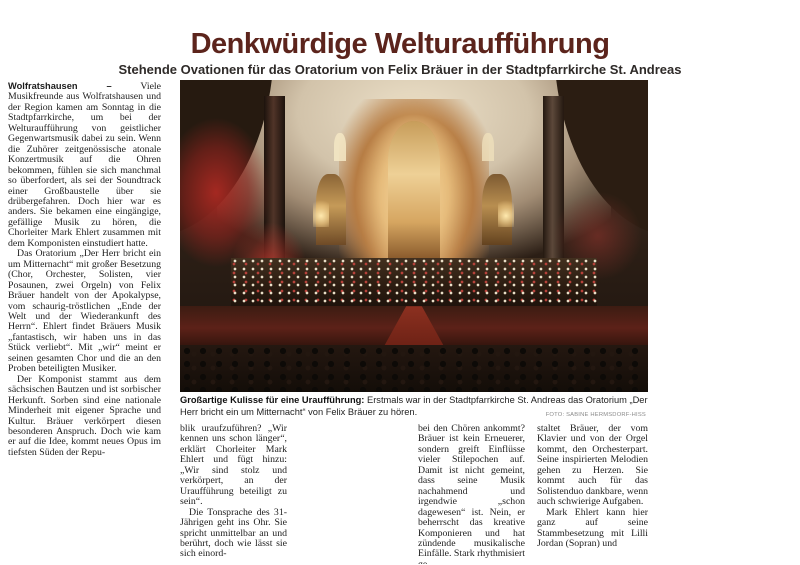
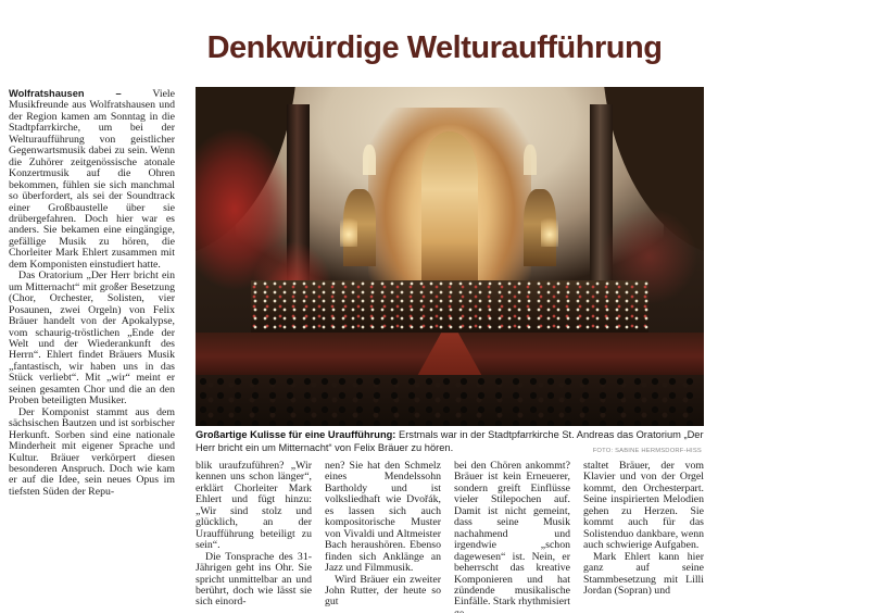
  Denkwürdige Welturaufführung
- Stehende Ovationen für das Oratorium von Felix Bräuer in der Stadtpfarrkirche St. Andreas
  Wolfratshausen – Viele Musikfreunde aus Wolfratshausen und der Region kamen am Sonntag in die Stadtpfarrkirche, um bei der Welturaufführung von geistlicher Gegenwartsmusik dabei zu sein. Wenn die Zuhörer zeitgenössische atonale Konzertmusik auf die Ohren bekommen, fühlen sie sich manchmal so überfordert, als sei der Soundtrack einer Großbaustelle über sie drübergefahren. Doch hier war es anders. Sie bekamen eine eingängige, gefällige Musik zu hören, die Chorleiter Mark Ehlert zusammen mit dem Komponisten einstudiert hatte.
  Das Oratorium „Der Herr bricht ein um Mitternacht“ mit großer Besetzung (Chor, Orchester, Solisten, vier Posaunen, zwei Orgeln) von Felix Bräuer handelt von der Apokalypse, vom schaurig-tröstlichen „Ende der Welt und der Wiederankunft des Herrn“. Ehlert findet Bräuers Musik „fantastisch, wir haben uns in das Stück verliebt“. Mit „wir“ meint er seinen gesamten Chor und die an den Proben beteiligten Musiker.
- Der Komponist stammt aus dem sächsischen Bautzen und ist sorbischer Herkunft. Sorben sind eine nationale Minderheit mit eigener Sprache und Kultur. Bräuer verkörpert diesen besonderen Anspruch. Doch wie kam er auf die Idee, kommt neues Opus im tiefsten Süden der Repu-
+ Der Komponist stammt aus dem sächsischen Bautzen und ist sorbischer Herkunft. Sorben sind eine nationale Minderheit mit eigener Sprache und Kultur. Bräuer verkörpert diesen besonderen Anspruch. Doch wie kam er auf die Idee, sein neues Opus im tiefsten Süden der Repu-
  Großartige Kulisse für eine Uraufführung: Erstmals war in der Stadtpfarrkirche St. Andreas das Oratorium „Der Herr bricht ein um Mitternacht“ von Felix Bräuer zu hören.
- blik uraufzuführen? „Wir kennen uns schon länger“, erklärt Chorleiter Mark Ehlert und fügt hinzu: „Wir sind stolz und verkörpert, an der Uraufführung beteiligt zu sein“.
+ blik uraufzuführen? „Wir kennen uns schon länger“, erklärt Chorleiter Mark Ehlert und fügt hinzu: „Wir sind stolz und glücklich, an der Uraufführung beteiligt zu sein“.
  Die Tonsprache des 31-Jährigen geht ins Ohr. Sie spricht unmittelbar an und berührt, doch wie lässt sie sich einord-
+ nen? Sie hat den Schmelz eines Mendelssohn Bartholdy und ist volksliedhaft wie Dvořák, es lassen sich auch kompositorische Muster von Vivaldi und Altmeister Bach heraushören. Ebenso finden sich Anklänge an Jazz und Filmmusik.
+ Wird Bräuer ein zweiter John Rutter, der heute so gut
  bei den Chören ankommt? Bräuer ist kein Erneuerer, sondern greift Einflüsse vieler Stilepochen auf. Damit ist nicht gemeint, dass seine Musik nachahmend und irgendwie „schon dagewesen“ ist. Nein, er beherrscht das kreative Komponieren und hat zündende musikalische Einfälle. Stark rhythmisiert
  staltet Bräuer, der vom Klavier und von der Orgel kommt, den Orchesterpart. Seine inspirierten Melodien gehen zu Herzen. Sie kommt auch für das Solistenduo dankbare, wenn auch schwierige Aufgaben.
  Mark Ehlert kann hier ganz auf seine Stammbesetzung mit Lilli Jordan (Sopran) und
